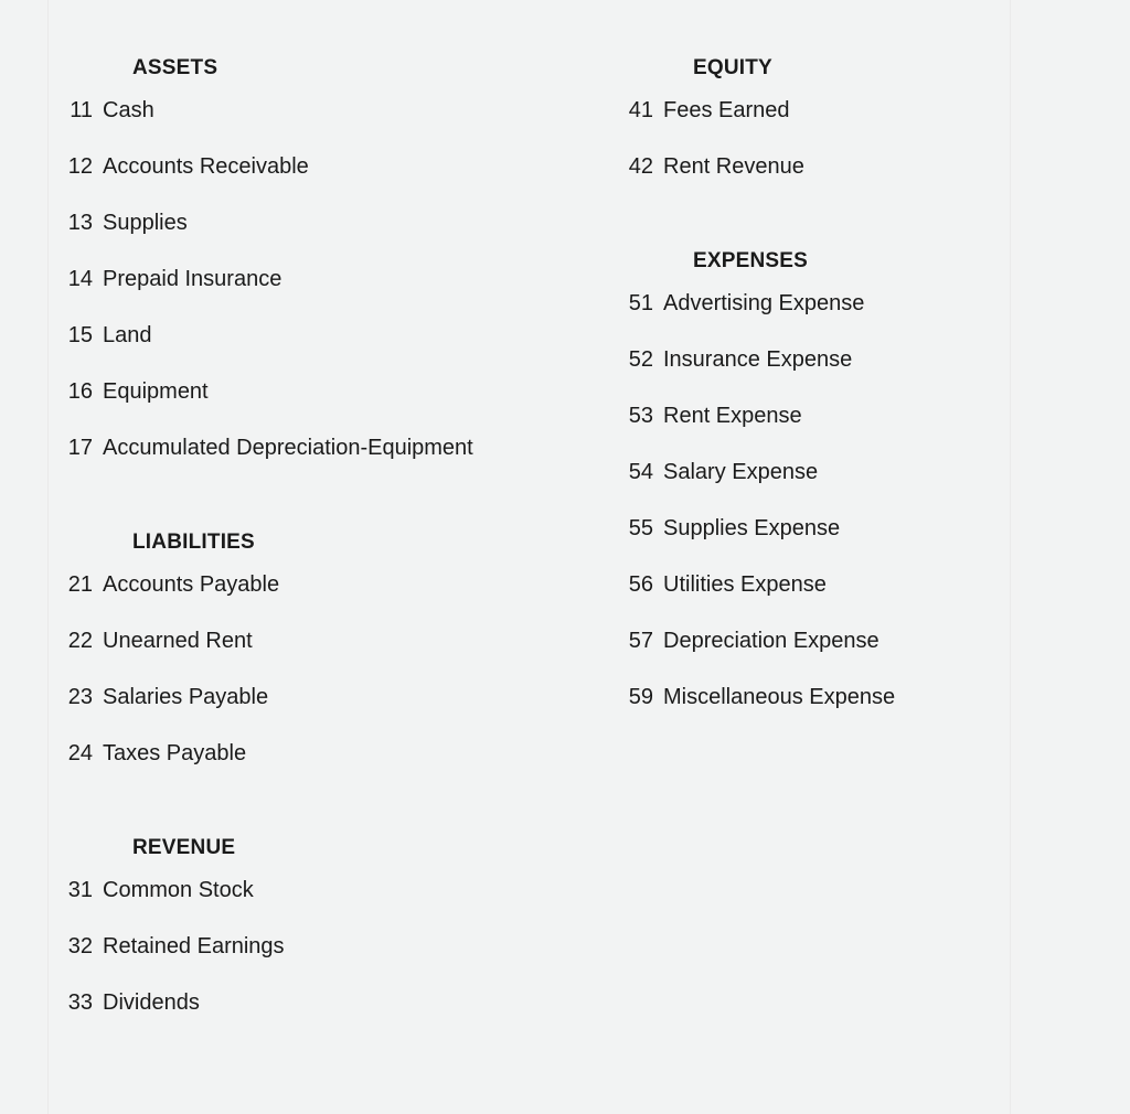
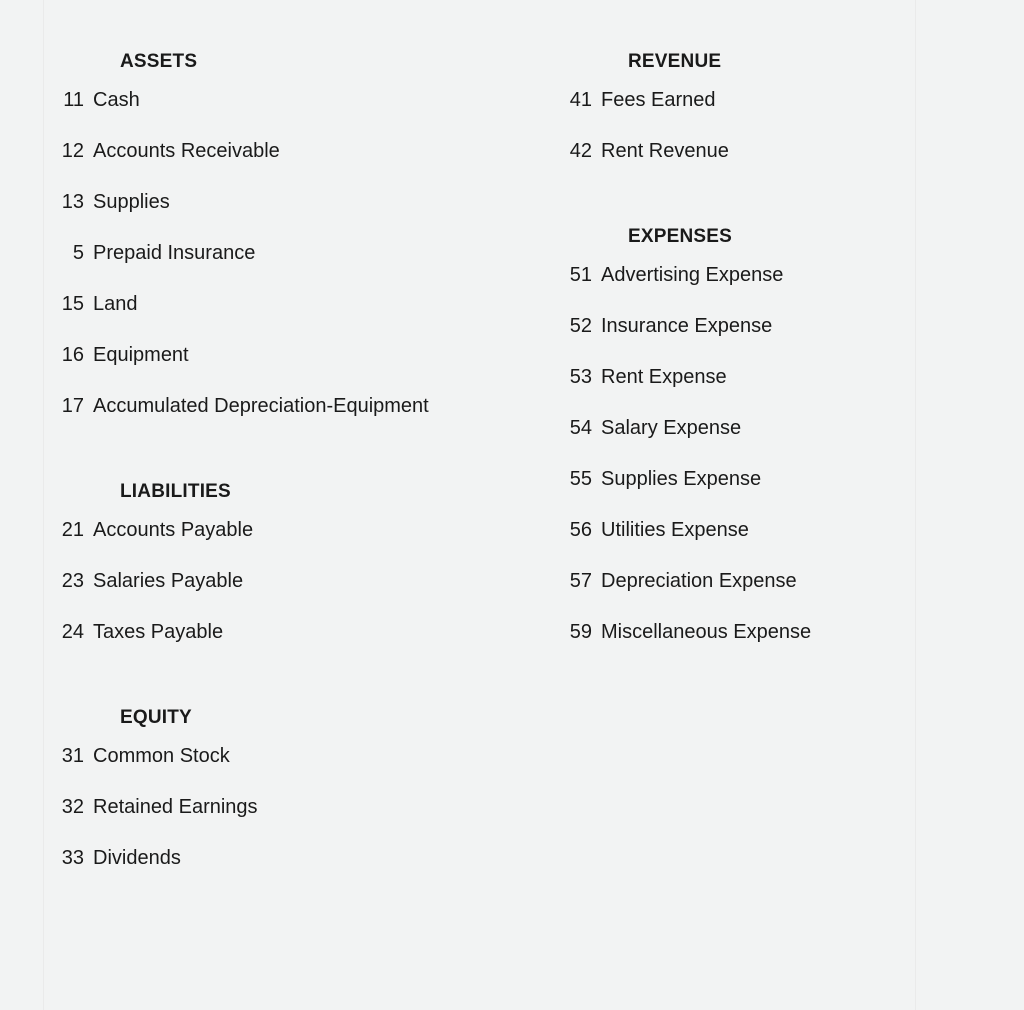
  ASSETS
  11
  Cash
  12
  Accounts Receivable
  13
  Supplies
- 14
+ 5
  Prepaid Insurance
  15
  Land
  16
  Equipment
  17
  Accumulated Depreciation-Equipment
  LIABILITIES
  21
  Accounts Payable
- 22
- Unearned Rent
  23
  Salaries Payable
  24
  Taxes Payable
- REVENUE
+ EQUITY
  31
  Common Stock
  32
  Retained Earnings
  33
  Dividends
- EQUITY
+ REVENUE
  41
  Fees Earned
  42
  Rent Revenue
  EXPENSES
  51
  Advertising Expense
  52
  Insurance Expense
  53
  Rent Expense
  54
  Salary Expense
  55
  Supplies Expense
  56
  Utilities Expense
  57
  Depreciation Expense
  59
  Miscellaneous Expense
